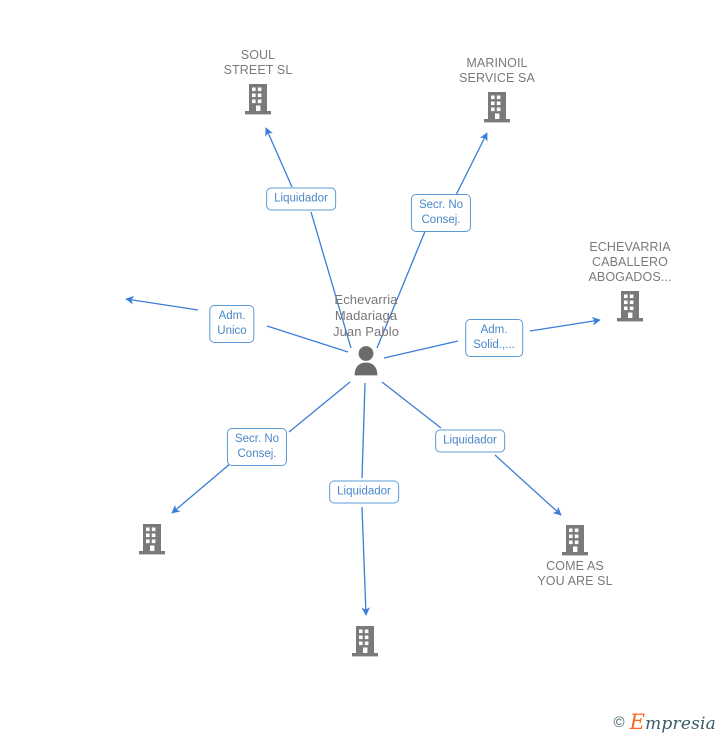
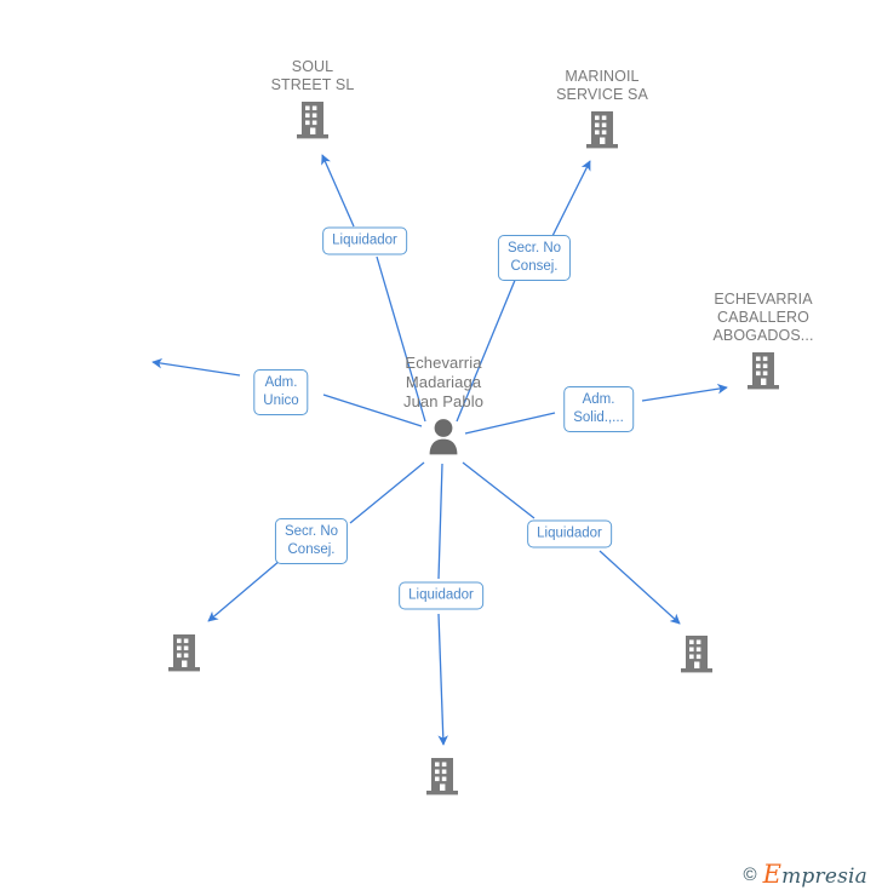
  Liquidador
  Secr. No
  Consej.
  Adm.
  Unico
  Adm.
  Solid.,...
  Secr. No
  Consej.
  Liquidador
  Liquidador
  SOUL
  STREET SL
  MARINOIL
  SERVICE SA
  ECHEVARRIA
  CABALLERO
  ABOGADOS...
  Echevarria
  Madariaga
  Juan Pablo
- COME AS
- YOU ARE SL
  ©
  Empresia
